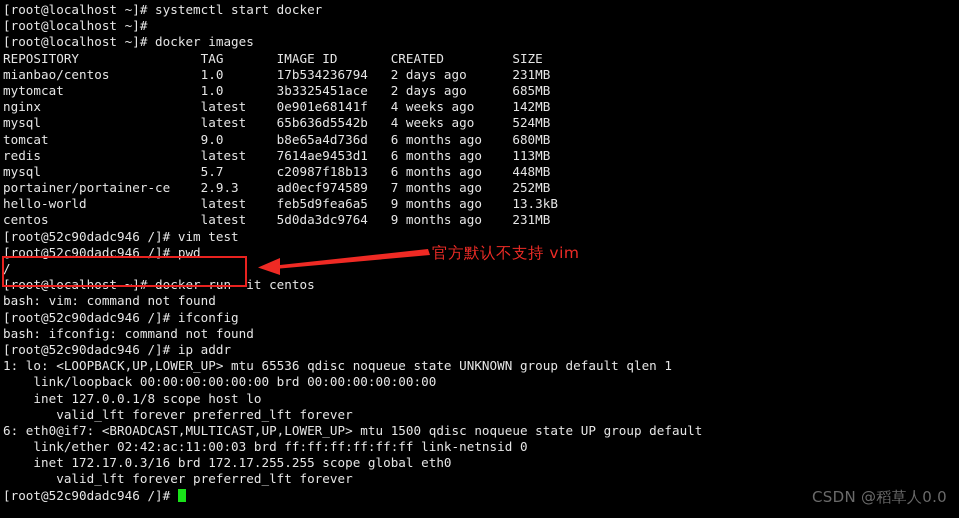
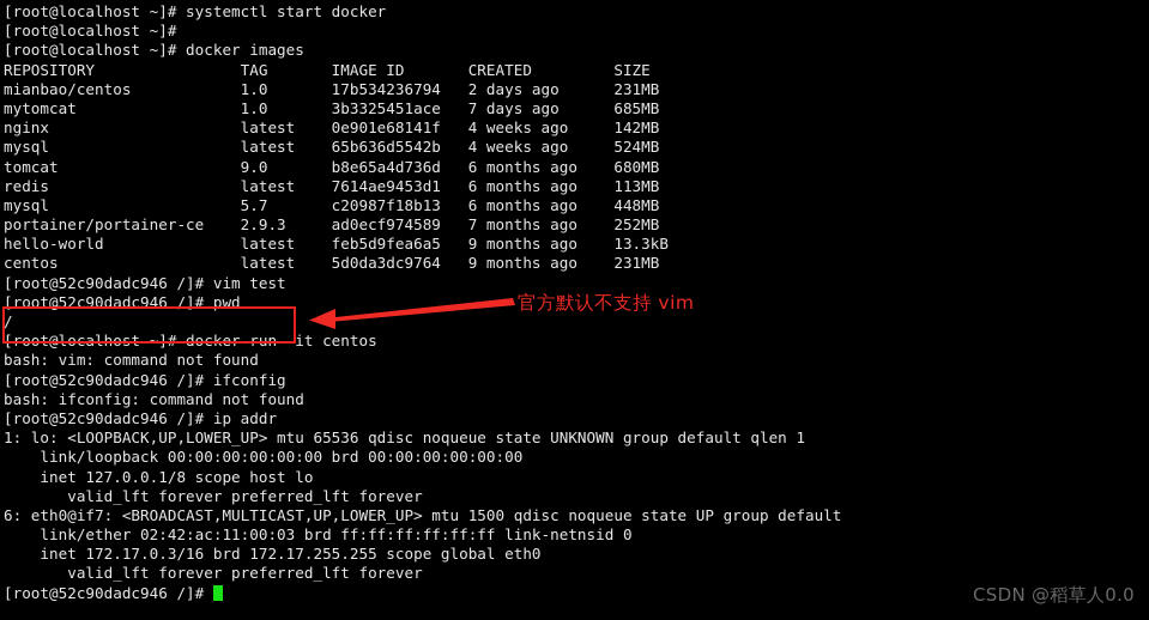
  [root@localhost ~]# systemctl start docker
  [root@localhost ~]#
  [root@localhost ~]# docker images
  REPOSITORY TAG IMAGE ID CREATED SIZE
  mianbao/centos 1.0 17b534236794 2 days ago 231MB
- mytomcat 1.0 3b3325451ace 2 days ago 685MB
+ mytomcat 1.0 3b3325451ace 7 days ago 685MB
  nginx latest 0e901e68141f 4 weeks ago 142MB
  mysql latest 65b636d5542b 4 weeks ago 524MB
  tomcat 9.0 b8e65a4d736d 6 months ago 680MB
  redis latest 7614ae9453d1 6 months ago 113MB
  mysql 5.7 c20987f18b13 6 months ago 448MB
  portainer/portainer-ce 2.9.3 ad0ecf974589 7 months ago 252MB
  hello-world latest feb5d9fea6a5 9 months ago 13.3kB
  centos latest 5d0da3dc9764 9 months ago 231MB
  [root@52c90dadc946 /]# vim test
  [root@52c90dadc946 /]# pwd
  /
  [root@localhost ~]# docker run -it centos
  bash: vim: command not found
  [root@52c90dadc946 /]# ifconfig
  bash: ifconfig: command not found
  [root@52c90dadc946 /]# ip addr
  1: lo: <LOOPBACK,UP,LOWER_UP> mtu 65536 qdisc noqueue state UNKNOWN group default qlen 1
  link/loopback 00:00:00:00:00:00 brd 00:00:00:00:00:00
  inet 127.0.0.1/8 scope host lo
  valid_lft forever preferred_lft forever
  6: eth0@if7: <BROADCAST,MULTICAST,UP,LOWER_UP> mtu 1500 qdisc noqueue state UP group default
  link/ether 02:42:ac:11:00:03 brd ff:ff:ff:ff:ff:ff link-netnsid 0
  inet 172.17.0.3/16 brd 172.17.255.255 scope global eth0
  valid_lft forever preferred_lft forever
  [root@52c90dadc946 /]#
  官方默认不支持 vim
  CSDN @稻草人0.0
